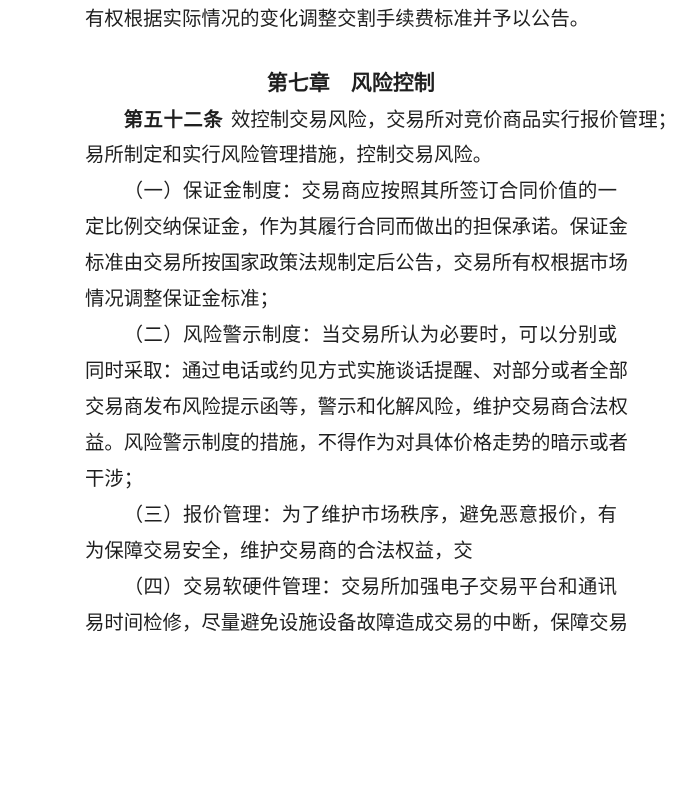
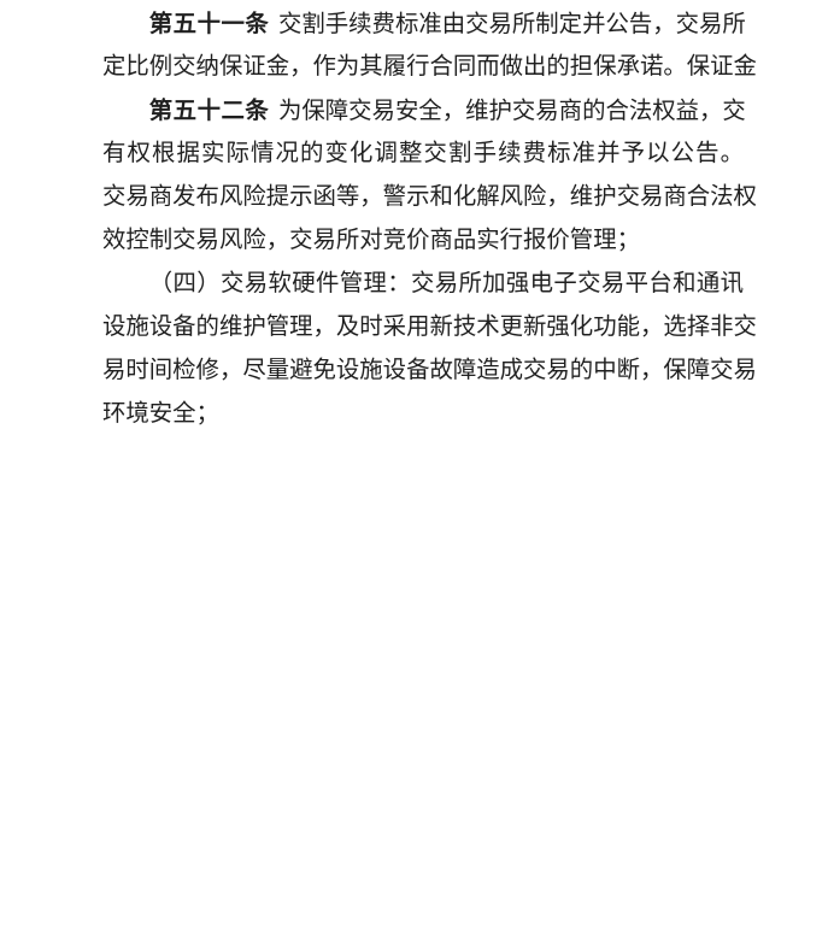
+ 第五十一条 交割手续费标准由交易所制定并公告，交易所
- 有权根据实际情况的变化调整交割手续费标准并予以公告。
+ 定比例交纳保证金，作为其履行合同而做出的担保承诺。保证金
- 第七章 风险控制
- 第五十二条 效控制交易风险，交易所对竞价商品实行报价管理；
+ 第五十二条 为保障交易安全，维护交易商的合法权益，交
- 易所制定和实行风险管理措施，控制交易风险。
- （一）保证金制度：交易商应按照其所签订合同价值的一
- 定比例交纳保证金，作为其履行合同而做出的担保承诺。保证金
+ 有权根据实际情况的变化调整交割手续费标准并予以公告。
- 标准由交易所按国家政策法规制定后公告，交易所有权根据市场
- 情况调整保证金标准；
- （二）风险警示制度：当交易所认为必要时，可以分别或
- 同时采取：通过电话或约见方式实施谈话提醒、对部分或者全部
  交易商发布风险提示函等，警示和化解风险，维护交易商合法权
- 益。风险警示制度的措施，不得作为对具体价格走势的暗示或者
- 干涉；
- （三）报价管理：为了维护市场秩序，避免恶意报价，有
- 为保障交易安全，维护交易商的合法权益，交
+ 效控制交易风险，交易所对竞价商品实行报价管理；
  （四）交易软硬件管理：交易所加强电子交易平台和通讯
+ 设施设备的维护管理，及时采用新技术更新强化功能，选择非交
  易时间检修，尽量避免设施设备故障造成交易的中断，保障交易
+ 环境安全；
